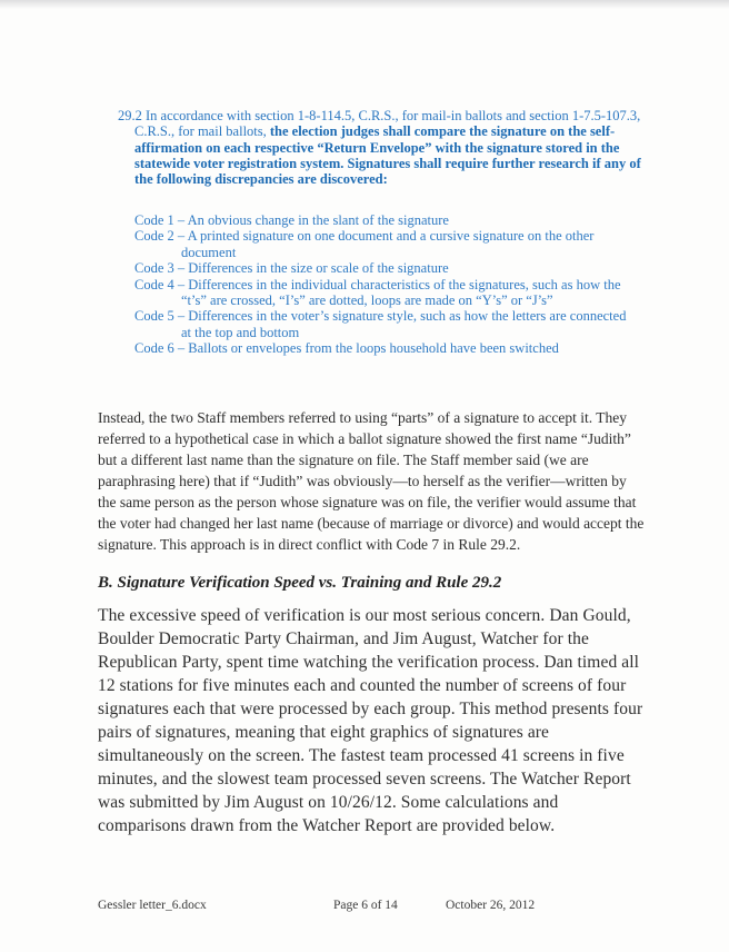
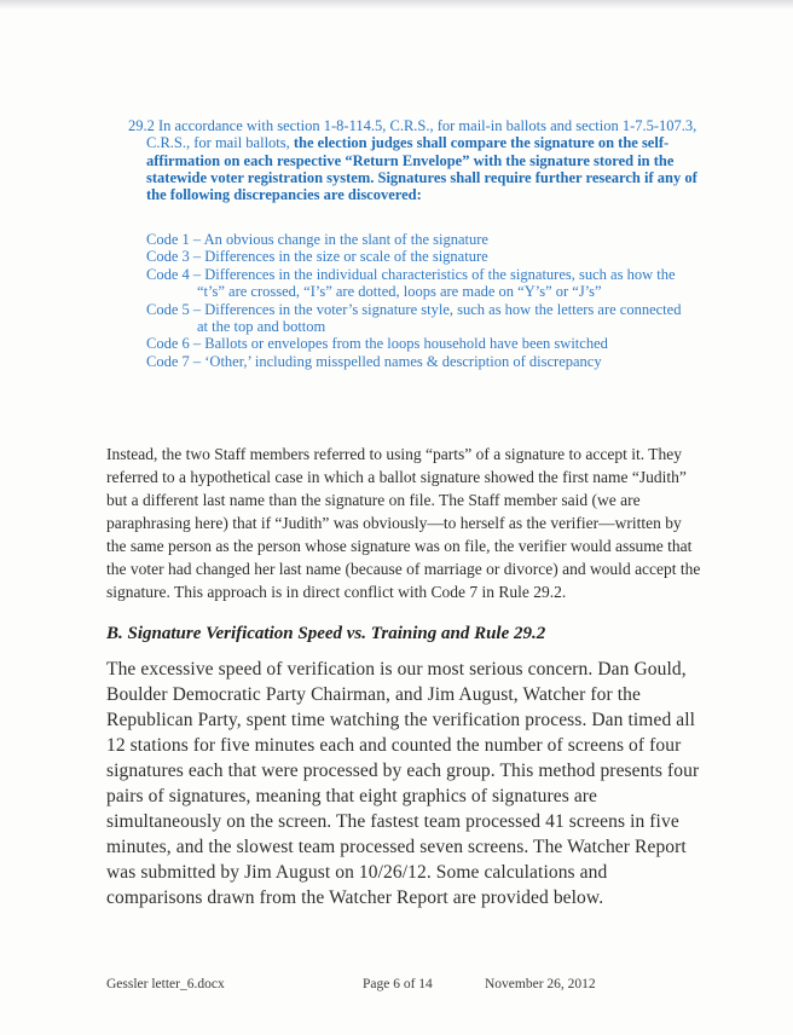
  29.2 In accordance with section 1-8-114.5, C.R.S., for mail-in ballots and section 1-7.5-107.3, C.R.S., for mail ballots, the election judges shall compare the signature on the self-affirmation on each respective “Return Envelope” with the signature stored in the statewide voter registration system. Signatures shall require further research if any of the following discrepancies are discovered:
  Code 1 – An obvious change in the slant of the signature
- Code 2 – A printed signature on one document and a cursive signature on the other document
  Code 3 – Differences in the size or scale of the signature
  Code 4 – Differences in the individual characteristics of the signatures, such as how the “t’s” are crossed, “I’s” are dotted, loops are made on “Y’s” or “J’s”
  Code 5 – Differences in the voter’s signature style, such as how the letters are connected at the top and bottom
  Code 6 – Ballots or envelopes from the loops household have been switched
+ Code 7 – ‘Other,’ including misspelled names & description of discrepancy
  Instead, the two Staff members referred to using “parts” of a signature to accept it. They referred to a hypothetical case in which a ballot signature showed the first name “Judith” but a different last name than the signature on file. The Staff member said (we are paraphrasing here) that if “Judith” was obviously—to herself as the verifier—written by the same person as the person whose signature was on file, the verifier would assume that the voter had changed her last name (because of marriage or divorce) and would accept the signature. This approach is in direct conflict with Code 7 in Rule 29.2.
  B. Signature Verification Speed vs. Training and Rule 29.2
  The excessive speed of verification is our most serious concern. Dan Gould, Boulder Democratic Party Chairman, and Jim August, Watcher for the Republican Party, spent time watching the verification process. Dan timed all 12 stations for five minutes each and counted the number of screens of four signatures each that were processed by each group. This method presents four pairs of signatures, meaning that eight graphics of signatures are simultaneously on the screen. The fastest team processed 41 screens in five minutes, and the slowest team processed seven screens. The Watcher Report was submitted by Jim August on 10/26/12. Some calculations and comparisons drawn from the Watcher Report are provided below.
  Gessler letter_6.docx
  Page 6 of 14
- October 26, 2012
+ November 26, 2012
